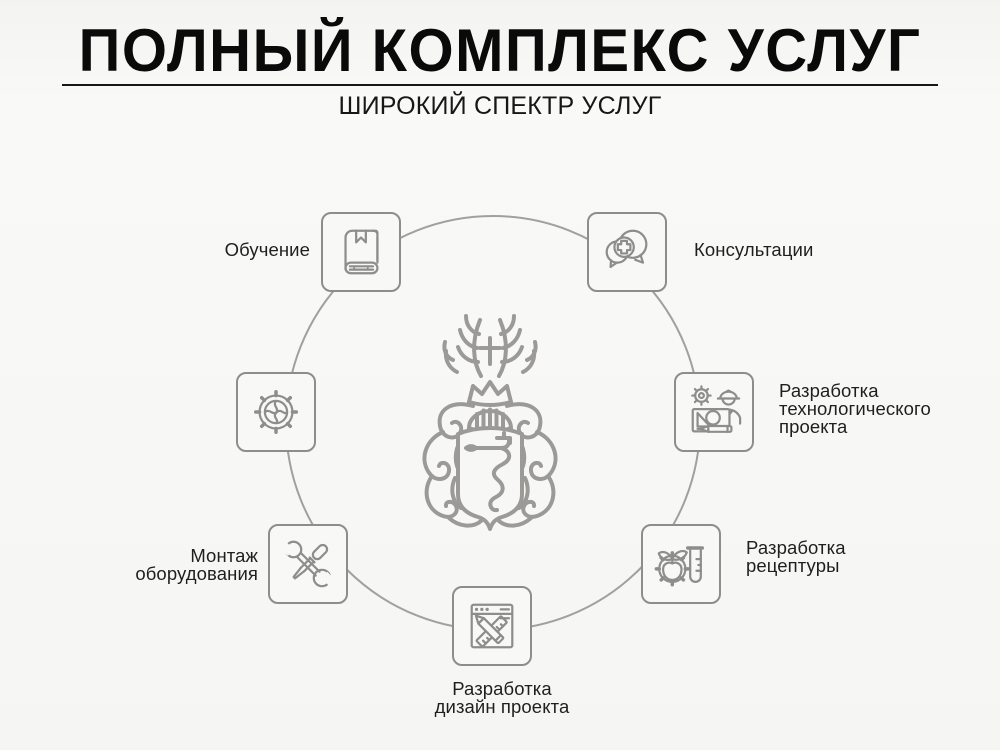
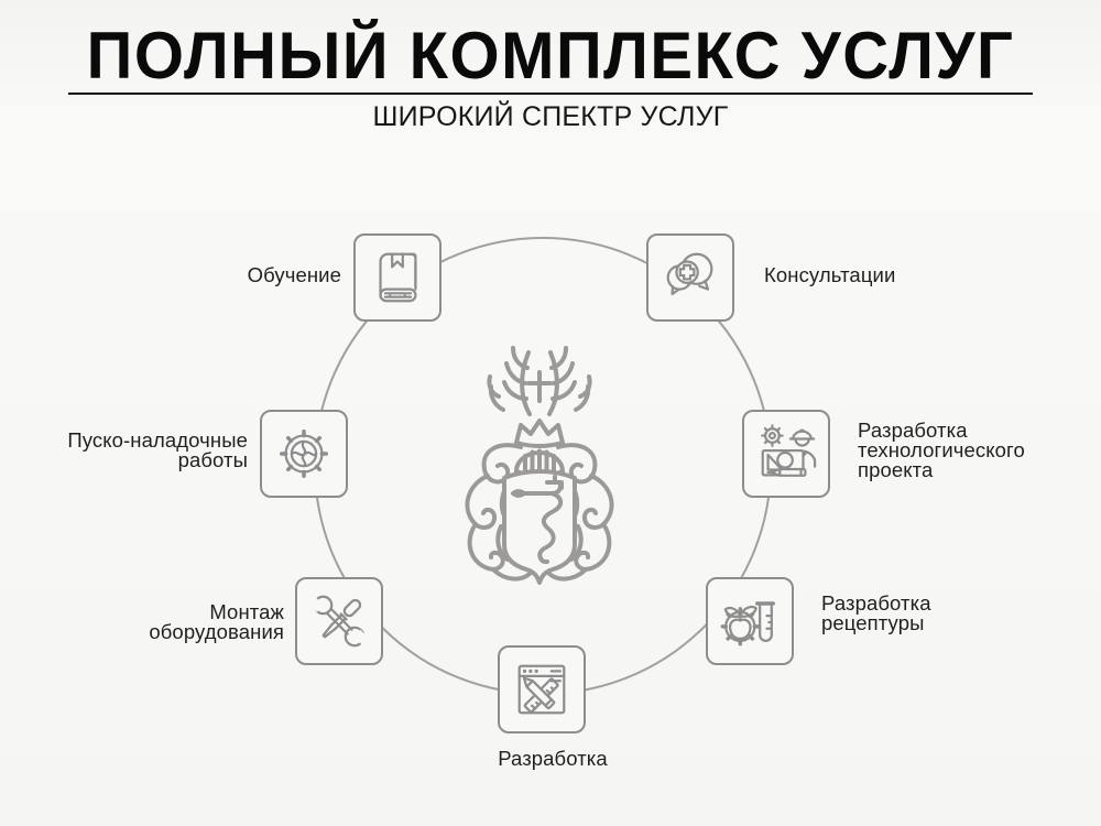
  ПОЛНЫЙ КОМПЛЕКС УСЛУГ
  ШИРОКИЙ СПЕКТР УСЛУГ
  Обучение
  Консультации
  Разработка
  технологического
  проекта
  Разработка
  рецептуры
  Разработка
- дизайн проекта
  Монтаж
  оборудования
+ Пуско-наладочные
+ работы
